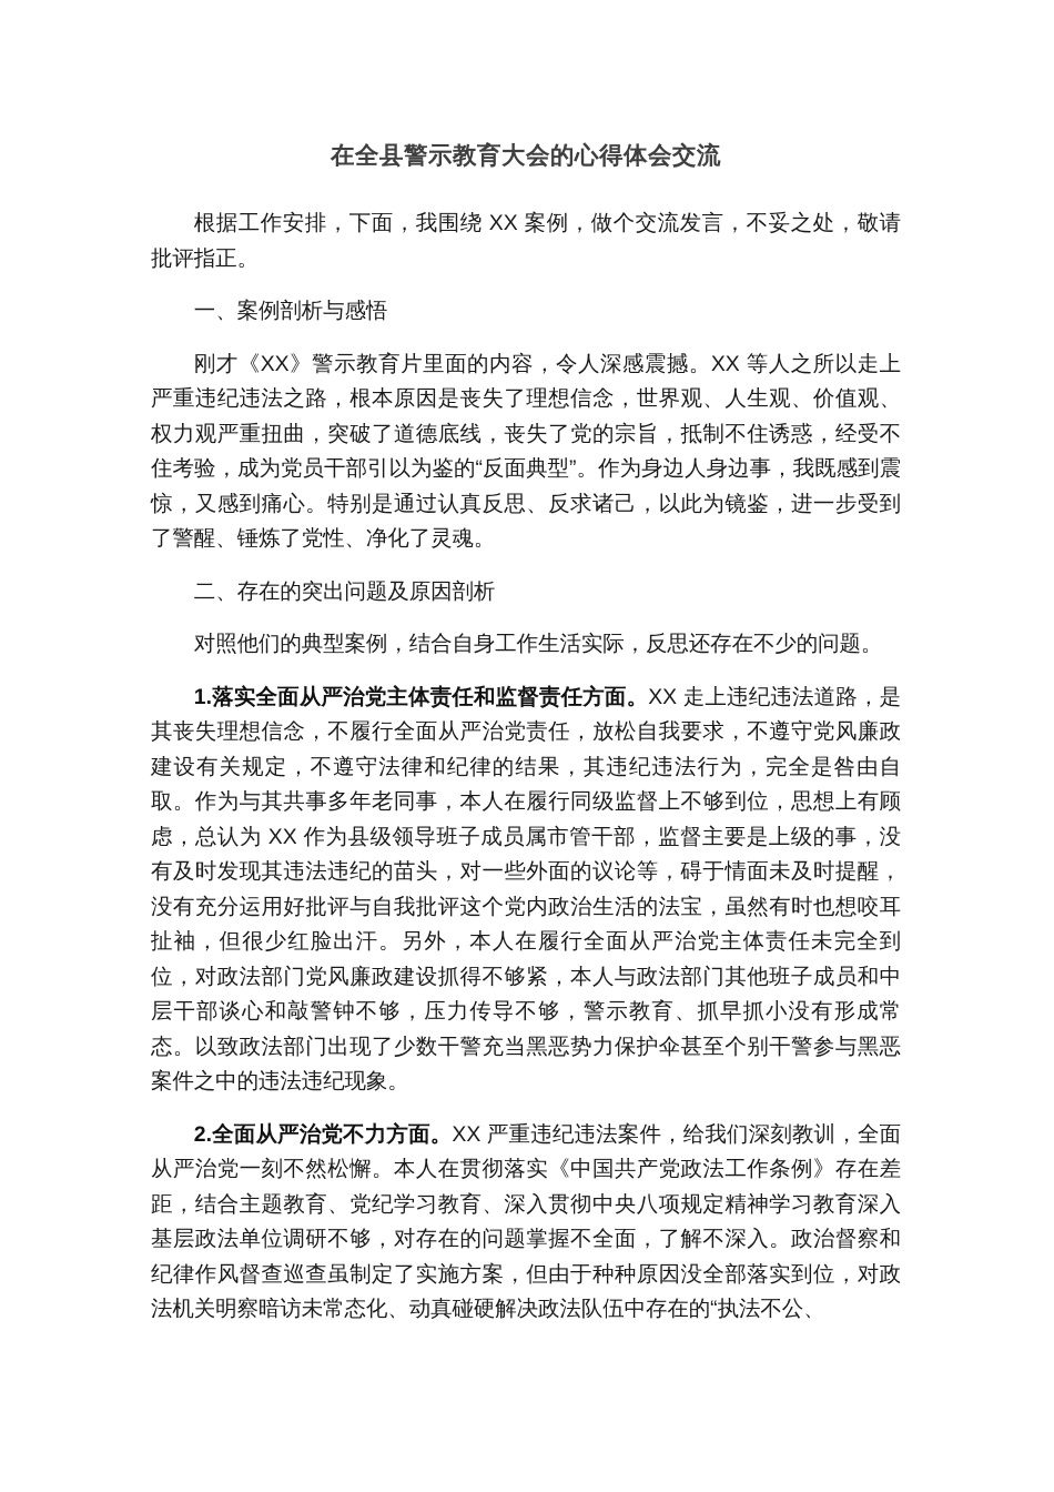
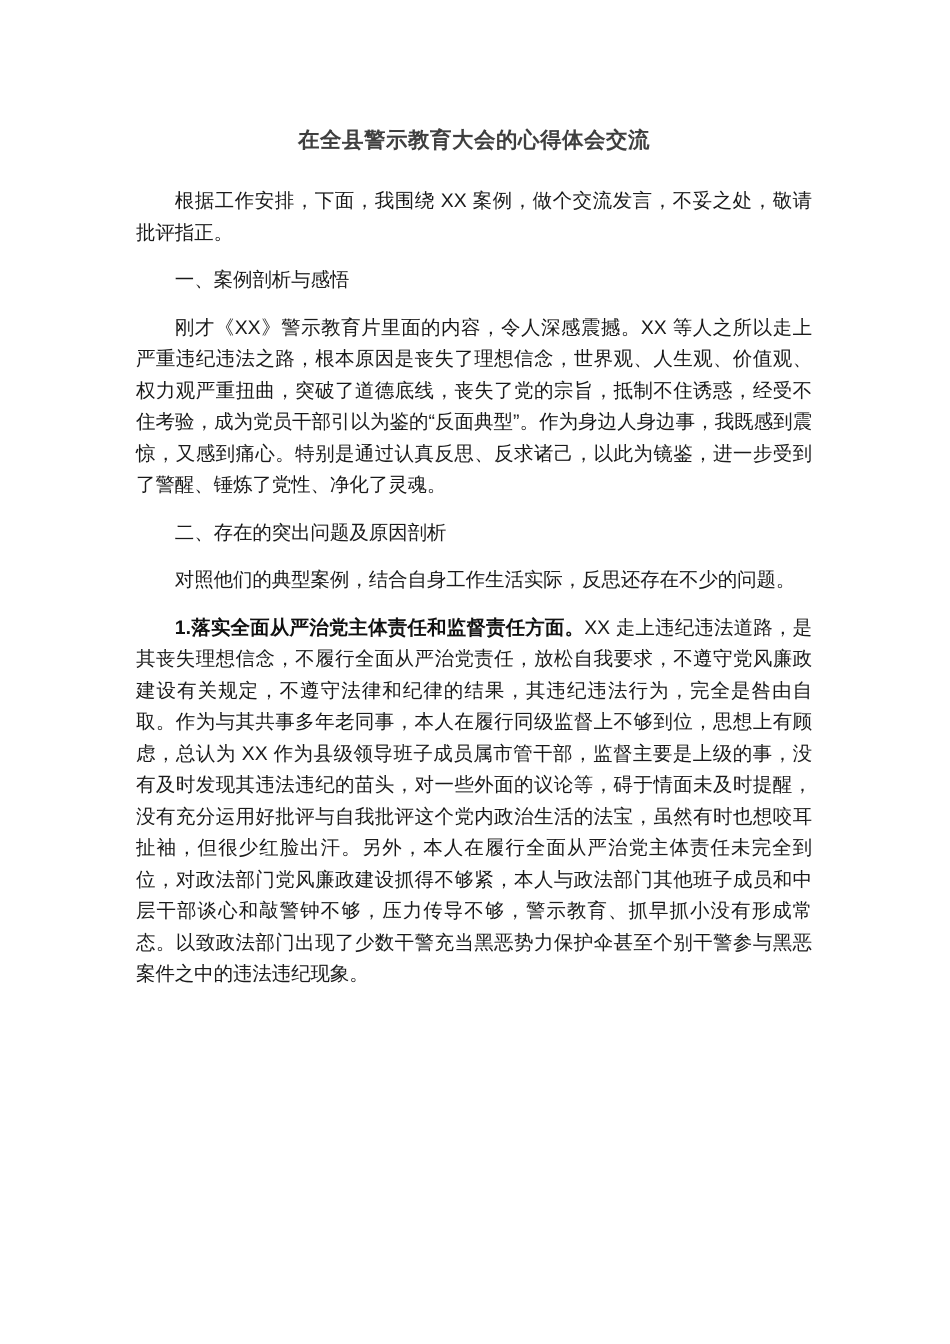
  在全县警示教育大会的心得体会交流
  根据工作安排，下面，我围绕 XX 案例，做个交流发言，不妥之处，敬请批评指正。
  一、案例剖析与感悟
  刚才《XX》警示教育片里面的内容，令人深感震撼。XX 等人之所以走上严重违纪违法之路，根本原因是丧失了理想信念，世界观、人生观、价值观、权力观严重扭曲，突破了道德底线，丧失了党的宗旨，抵制不住诱惑，经受不住考验，成为党员干部引以为鉴的“反面典型”。作为身边人身边事，我既感到震惊，又感到痛心。特别是通过认真反思、反求诸己，以此为镜鉴，进一步受到了警醒、锤炼了党性、净化了灵魂。
  二、存在的突出问题及原因剖析
  对照他们的典型案例，结合自身工作生活实际，反思还存在不少的问题。
  1.落实全面从严治党主体责任和监督责任方面。XX 走上违纪违法道路，是其丧失理想信念，不履行全面从严治党责任，放松自我要求，不遵守党风廉政建设有关规定，不遵守法律和纪律的结果，其违纪违法行为，完全是咎由自取。作为与其共事多年老同事，本人在履行同级监督上不够到位，思想上有顾虑，总认为 XX 作为县级领导班子成员属市管干部，监督主要是上级的事，没有及时发现其违法违纪的苗头，对一些外面的议论等，碍于情面未及时提醒，没有充分运用好批评与自我批评这个党内政治生活的法宝，虽然有时也想咬耳扯袖，但很少红脸出汗。另外，本人在履行全面从严治党主体责任未完全到位，对政法部门党风廉政建设抓得不够紧，本人与政法部门其他班子成员和中层干部谈心和敲警钟不够，压力传导不够，警示教育、抓早抓小没有形成常态。以致政法部门出现了少数干警充当黑恶势力保护伞甚至个别干警参与黑恶案件之中的违法违纪现象。
- 2.全面从严治党不力方面。XX 严重违纪违法案件，给我们深刻教训，全面从严治党一刻不然松懈。本人在贯彻落实《中国共产党政法工作条例》存在差距，结合主题教育、党纪学习教育、深入贯彻中央八项规定精神学习教育深入基层政法单位调研不够，对存在的问题掌握不全面，了解不深入。政治督察和纪律作风督查巡查虽制定了实施方案，但由于种种原因没全部落实到位，对政法机关明察暗访未常态化、动真碰硬解决政法队伍中存在的“执法不公、
